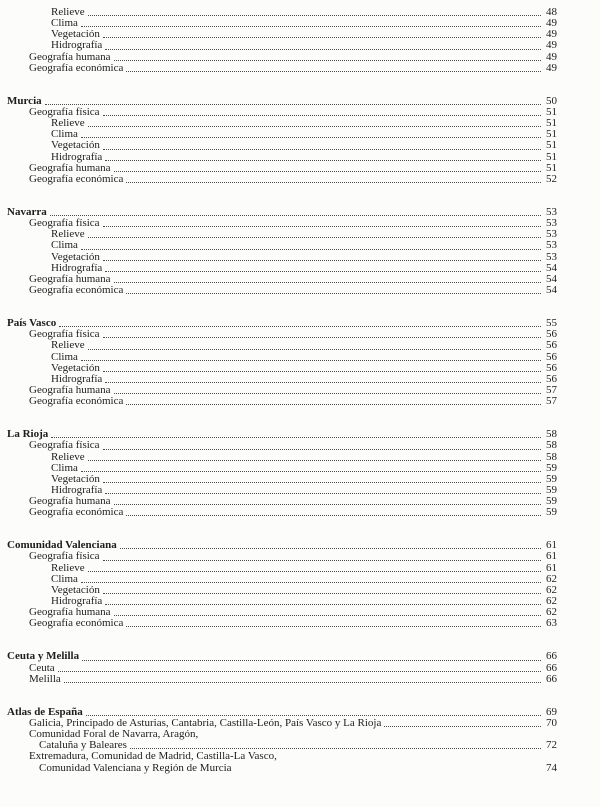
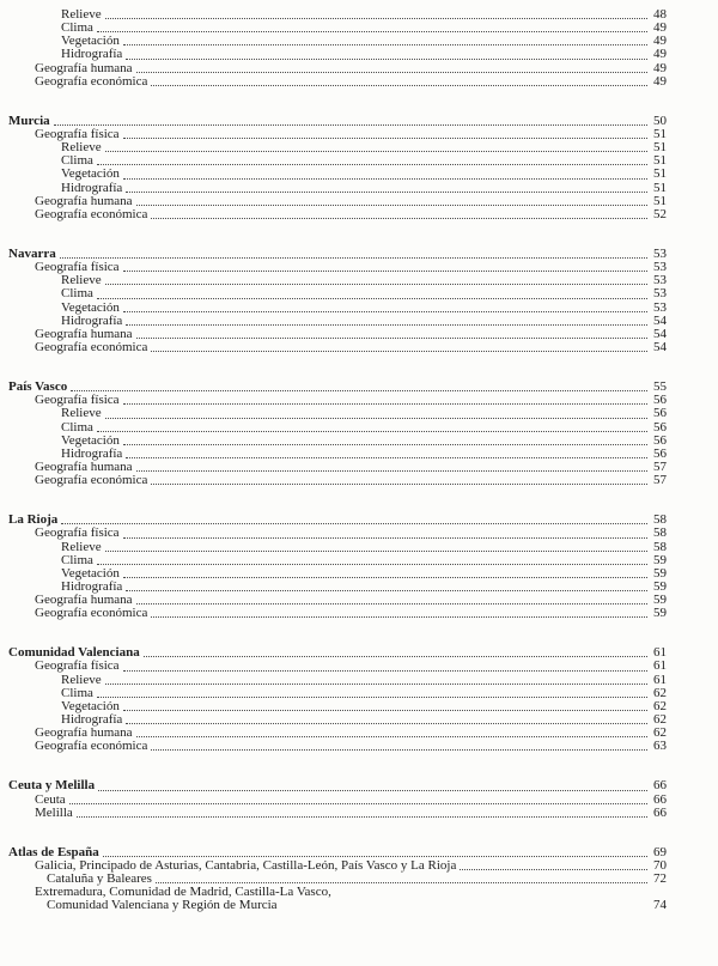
  Relieve
  48
  Clima
  49
  Vegetación
  49
  Hidrografía
  49
  Geografía humana
  49
  Geografía económica
  49
  Murcia
  50
  Geografía física
  51
  Relieve
  51
  Clima
  51
  Vegetación
  51
  Hidrografía
  51
  Geografía humana
  51
  Geografía económica
  52
  Navarra
  53
  Geografía física
  53
  Relieve
  53
  Clima
  53
  Vegetación
  53
  Hidrografía
  54
  Geografía humana
  54
  Geografía económica
  54
  País Vasco
  55
  Geografía física
  56
  Relieve
  56
  Clima
  56
  Vegetación
  56
  Hidrografía
  56
  Geografía humana
  57
  Geografía económica
  57
  La Rioja
  58
  Geografía física
  58
  Relieve
  58
  Clima
  59
  Vegetación
  59
  Hidrografía
  59
  Geografía humana
  59
  Geografía económica
  59
  Comunidad Valenciana
  61
  Geografía física
  61
  Relieve
  61
  Clima
  62
  Vegetación
  62
  Hidrografía
  62
  Geografía humana
  62
  Geografía económica
  63
  Ceuta y Melilla
  66
  Ceuta
  66
  Melilla
  66
  Atlas de España
  69
  Galicia, Principado de Asturias, Cantabria, Castilla-León, País Vasco y La Rioja
  70
- Comunidad Foral de Navarra, Aragón,
  Cataluña y Baleares
  72
  Extremadura, Comunidad de Madrid, Castilla-La Vasco,
  Comunidad Valenciana y Región de Murcia
  74
